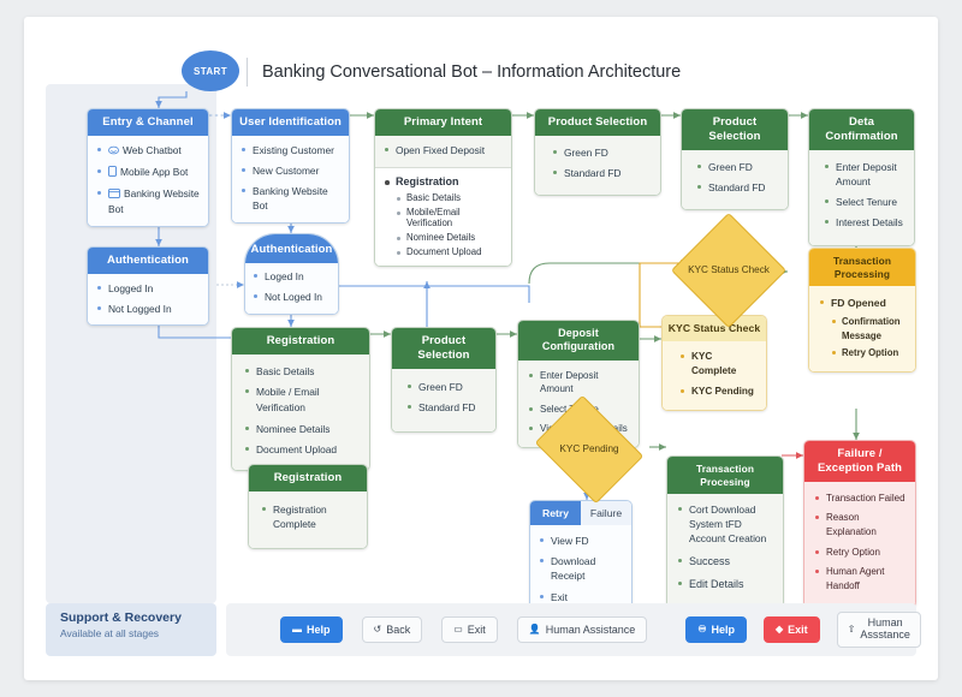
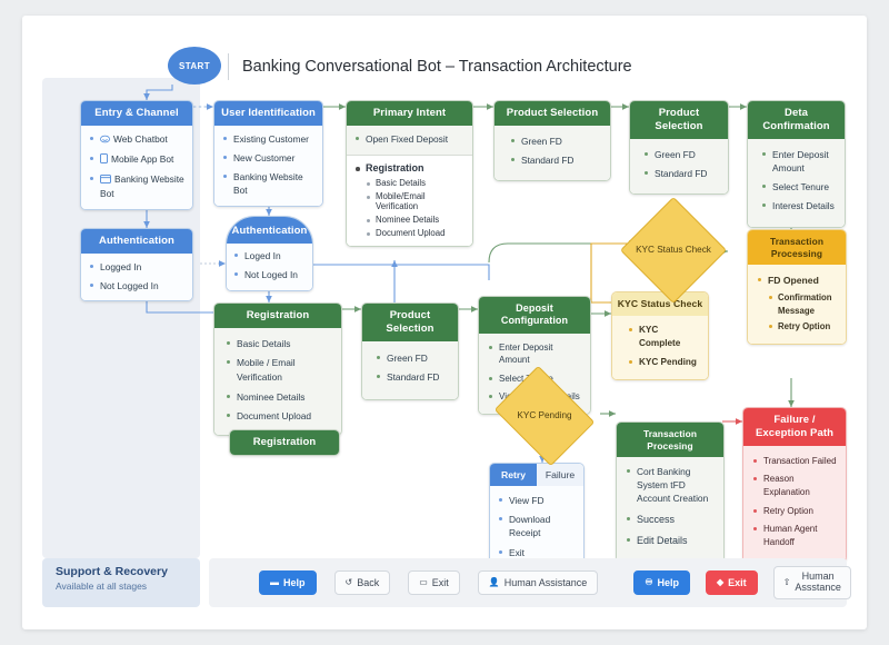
  Support & Recovery
  Available at all stages
  START
- Banking Conversational Bot – Information Architecture
+ Banking Conversational Bot – Transaction Architecture
  Entry & Channel
  Web Chatbot
  Mobile App Bot
  Banking Website Bot
  Authentication
  Logged In
  Not Logged In
  User Identification
  Existing Customer
  New Customer
  Banking Website Bot
  Authentication
  Loged In
  Not Loged In
  Primary Intent
  Open Fixed Deposit
  Registration
  Basic Details
  Mobile/Email Verification
  Nominee Details
  Document Upload
  Product Selection
  Green FD
  Standard FD
  Product Selection
  Green FD
  Standard FD
  Deta Confirmation
  Enter Deposit Amount
  Select Tenure
  Interest Details
  Registration
  Basic Details
  Mobile / Email Verification
  Nominee Details
  Document Upload
  Registration
- Registration Complete
  Product Selection
  Green FD
  Standard FD
  Deposit Configuration
  Enter Deposit Amount
  KYC Status Check
  KYC Complete
  KYC Pending
  Transaction Processing
  FD Opened
  Confirmation Message
  Retry Option
  Transaction Procesing
- Cort Download System tFD Account Creation
+ Cort Banking System tFD Account Creation
  Success
  Edit Details
  Failure / Exception Path
  Transaction Failed
  Reason Explanation
  Retry Option
  Human Agent Handoff
  Retry
  Failure
  View FD
  Download Receipt
  Exit
  KYC Status Check
  KYC Pending
  ▬
  Help
  ↺
  Back
  ▭
  Exit
  👤
  Human Assistance
  ♾
  Help
  ◆
  Exit
  ⇧
  Human Assstance
